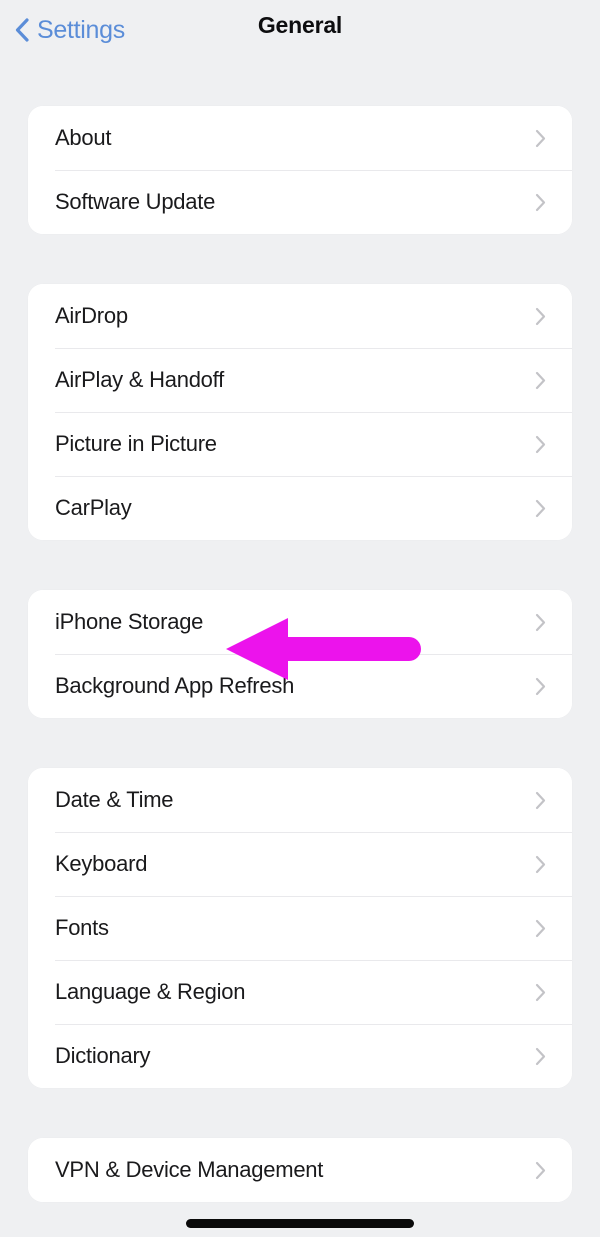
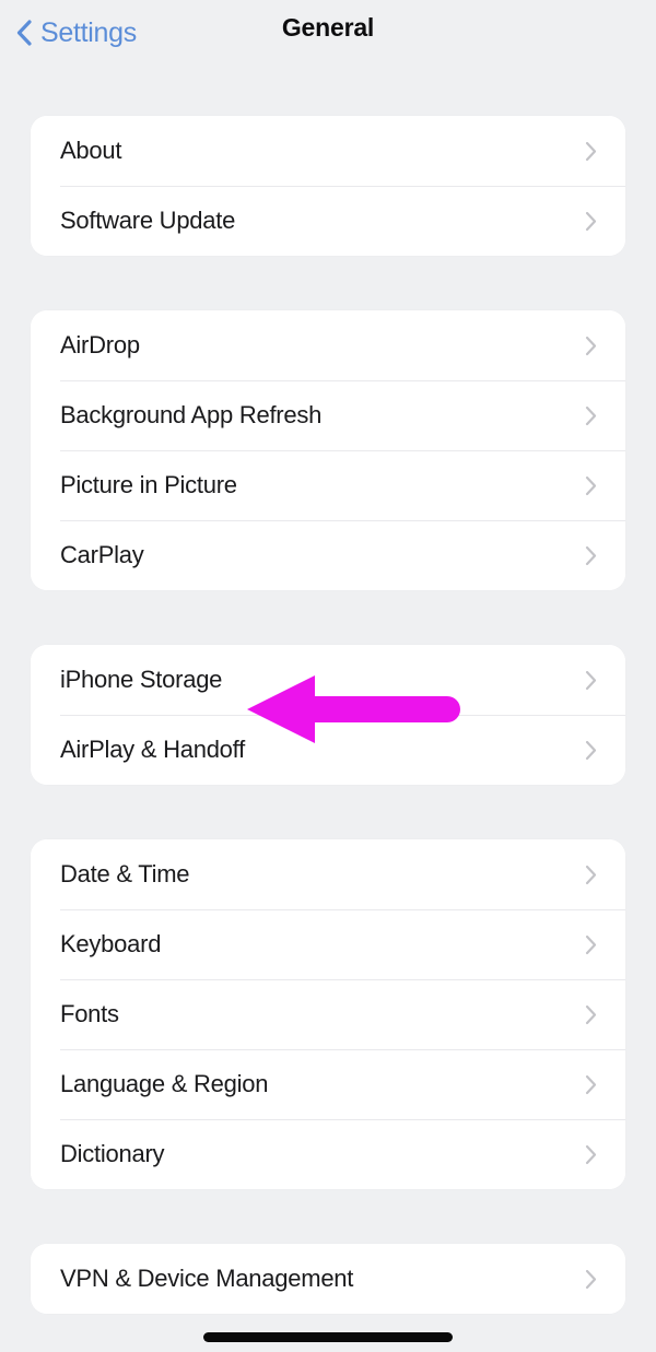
  Settings
  General
  About
  Software Update
  AirDrop
- AirPlay & Handoff
+ Background App Refresh
  Picture in Picture
  CarPlay
  iPhone Storage
- Background App Refresh
+ AirPlay & Handoff
  Date & Time
  Keyboard
  Fonts
  Language & Region
  Dictionary
  VPN & Device Management
